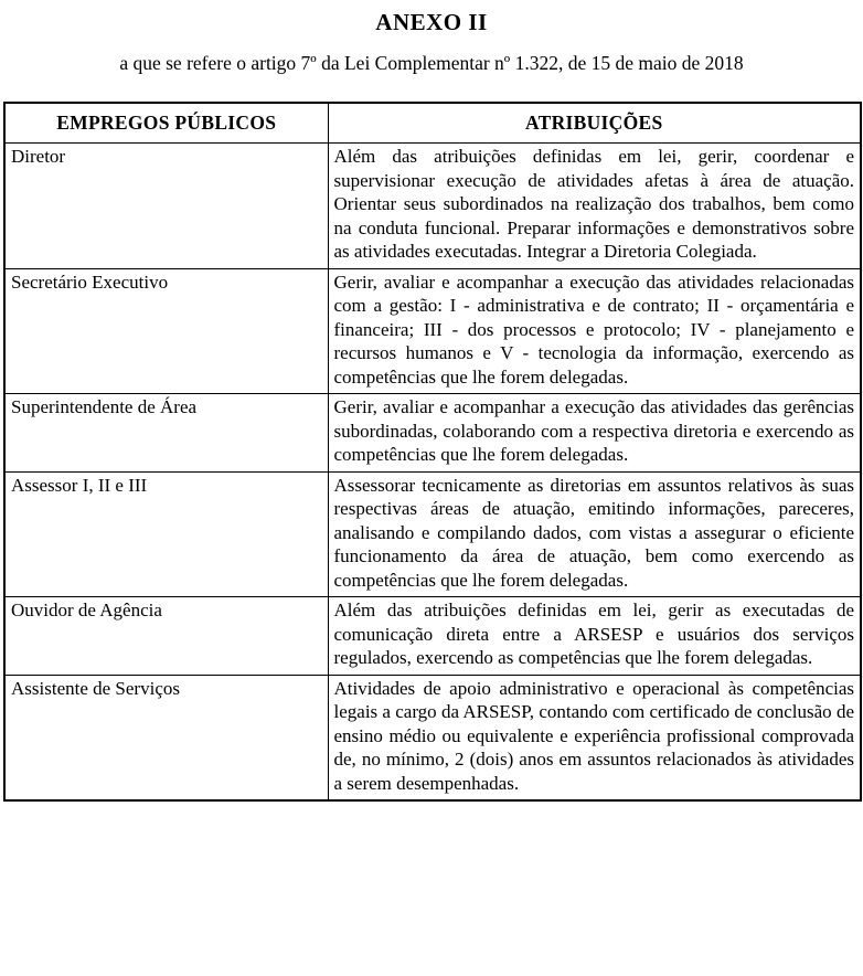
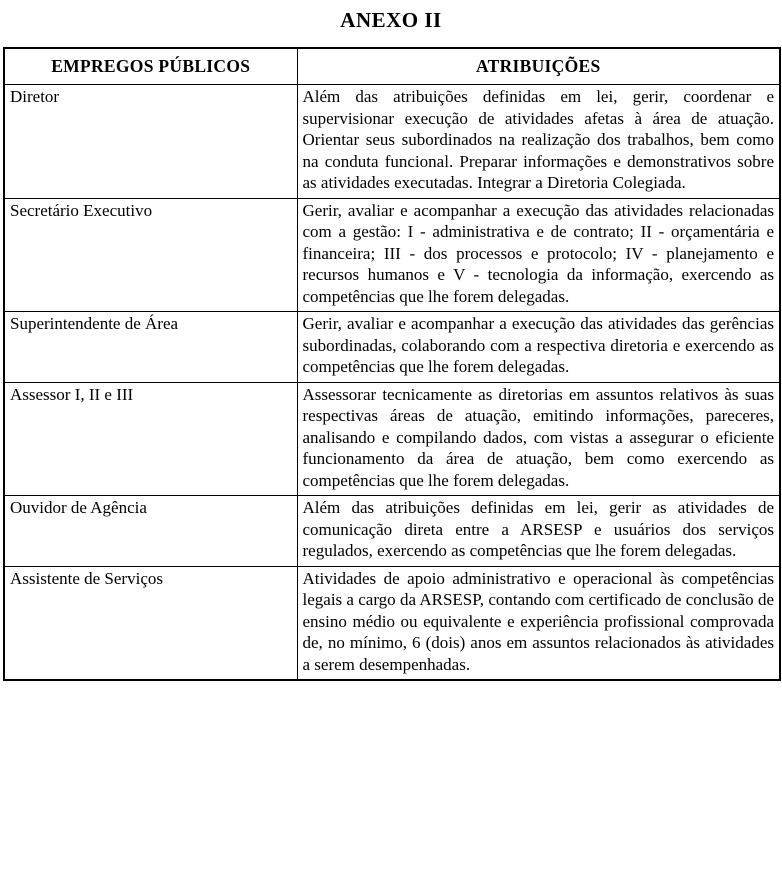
  ANEXO II
- a que se refere o artigo 7º da Lei Complementar nº 1.322, de 15 de maio de 2018
  EMPREGOS PÚBLICOS	ATRIBUIÇÕES
  Diretor	Além das atribuições definidas em lei, gerir, coordenar e supervisionar execução de atividades afetas à área de atuação. Orientar seus subordinados na realização dos trabalhos, bem como na conduta funcional. Preparar informações e demonstrativos sobre as atividades executadas. Integrar a Diretoria Colegiada.
  Secretário Executivo	Gerir, avaliar e acompanhar a execução das atividades relacionadas com a gestão: I - administrativa e de contrato; II - orçamentária e financeira; III - dos processos e protocolo; IV - planejamento e recursos humanos e V - tecnologia da informação, exercendo as competências que lhe forem delegadas.
  Superintendente de Área	Gerir, avaliar e acompanhar a execução das atividades das gerências subordinadas, colaborando com a respectiva diretoria e exercendo as competências que lhe forem delegadas.
  Assessor I, II e III	Assessorar tecnicamente as diretorias em assuntos relativos às suas respectivas áreas de atuação, emitindo informações, pareceres, analisando e compilando dados, com vistas a assegurar o eficiente funcionamento da área de atuação, bem como exercendo as competências que lhe forem delegadas.
- Ouvidor de Agência	Além das atribuições definidas em lei, gerir as executadas de comunicação direta entre a ARSESP e usuários dos serviços regulados, exercendo as competências que lhe forem delegadas.
+ Ouvidor de Agência	Além das atribuições definidas em lei, gerir as atividades de comunicação direta entre a ARSESP e usuários dos serviços regulados, exercendo as competências que lhe forem delegadas.
- Assistente de Serviços	Atividades de apoio administrativo e operacional às competências legais a cargo da ARSESP, contando com certificado de conclusão de ensino médio ou equivalente e experiência profissional comprovada de, no mínimo, 2 (dois) anos em assuntos relacionados às atividades a serem desempenhadas.
+ Assistente de Serviços	Atividades de apoio administrativo e operacional às competências legais a cargo da ARSESP, contando com certificado de conclusão de ensino médio ou equivalente e experiência profissional comprovada de, no mínimo, 6 (dois) anos em assuntos relacionados às atividades a serem desempenhadas.
